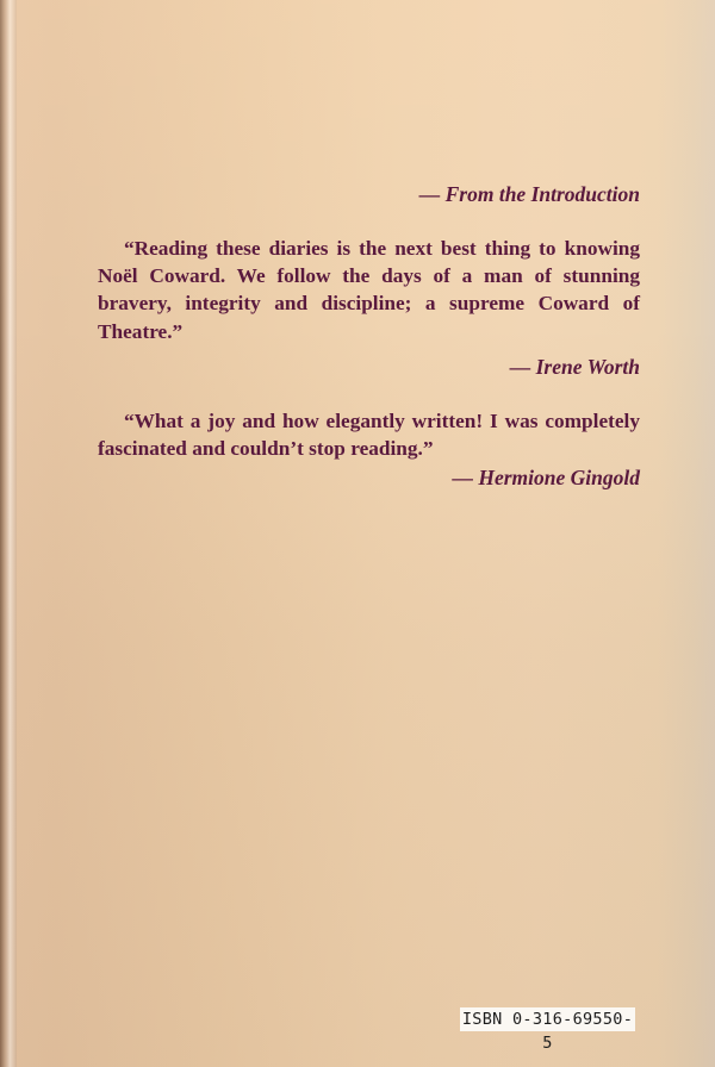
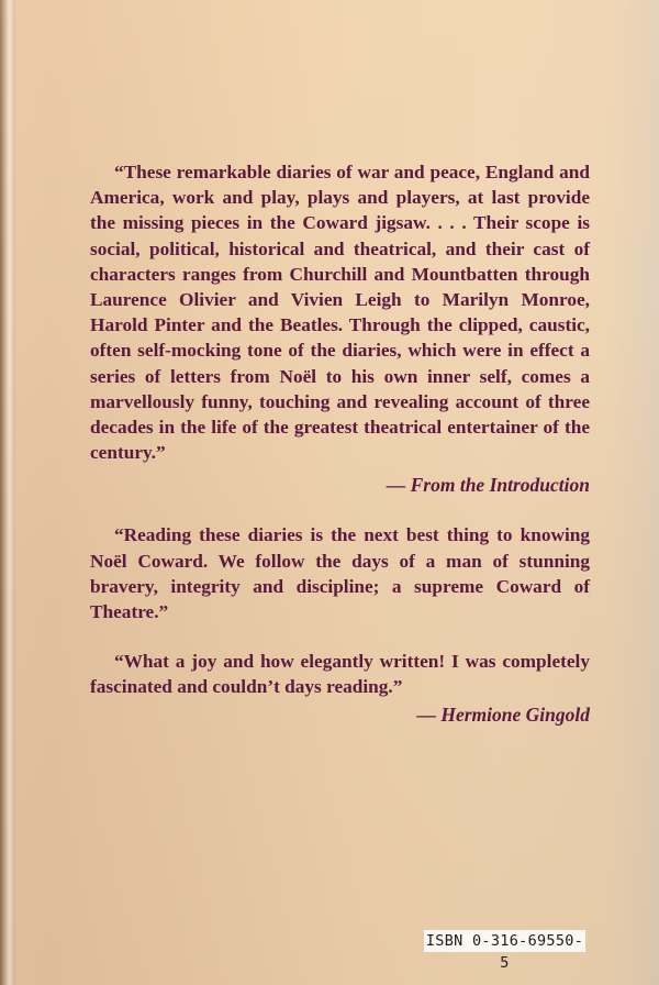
+ “These remarkable diaries of war and peace, England and America, work and play, plays and players, at last provide the missing pieces in the Coward jigsaw. . . . Their scope is social, political, historical and theatrical, and their cast of characters ranges from Churchill and Mountbatten through Laurence Olivier and Vivien Leigh to Marilyn Monroe, Harold Pinter and the Beatles. Through the clipped, caustic, often self-mocking tone of the diaries, which were in effect a series of letters from Noël to his own inner self, comes a marvellously funny, touching and revealing account of three decades in the life of the greatest theatrical entertainer of the century.”
  — From the Introduction
  “Reading these diaries is the next best thing to knowing Noël Coward. We follow the days of a man of stunning bravery, integrity and discipline; a supreme Coward of Theatre.”
- — Irene Worth
- “What a joy and how elegantly written! I was completely fascinated and couldn’t stop reading.”
+ “What a joy and how elegantly written! I was completely fascinated and couldn’t days reading.”
  — Hermione Gingold
  ISBN 0-316-69550-5
